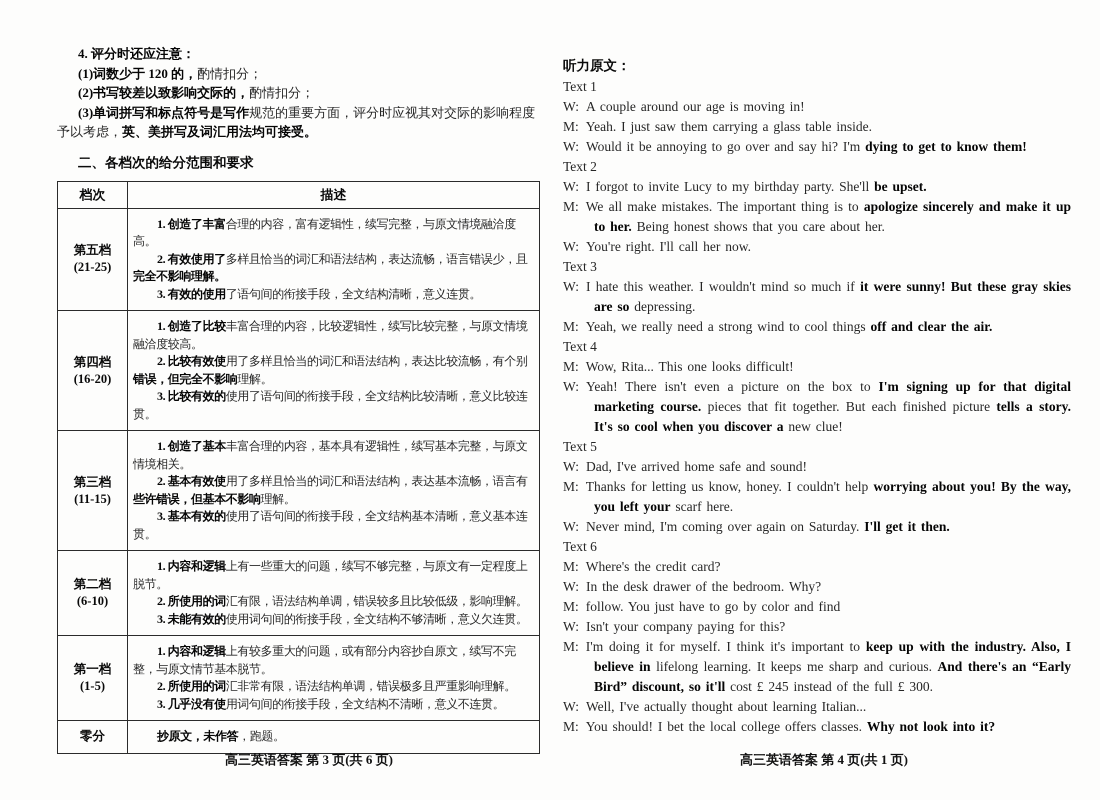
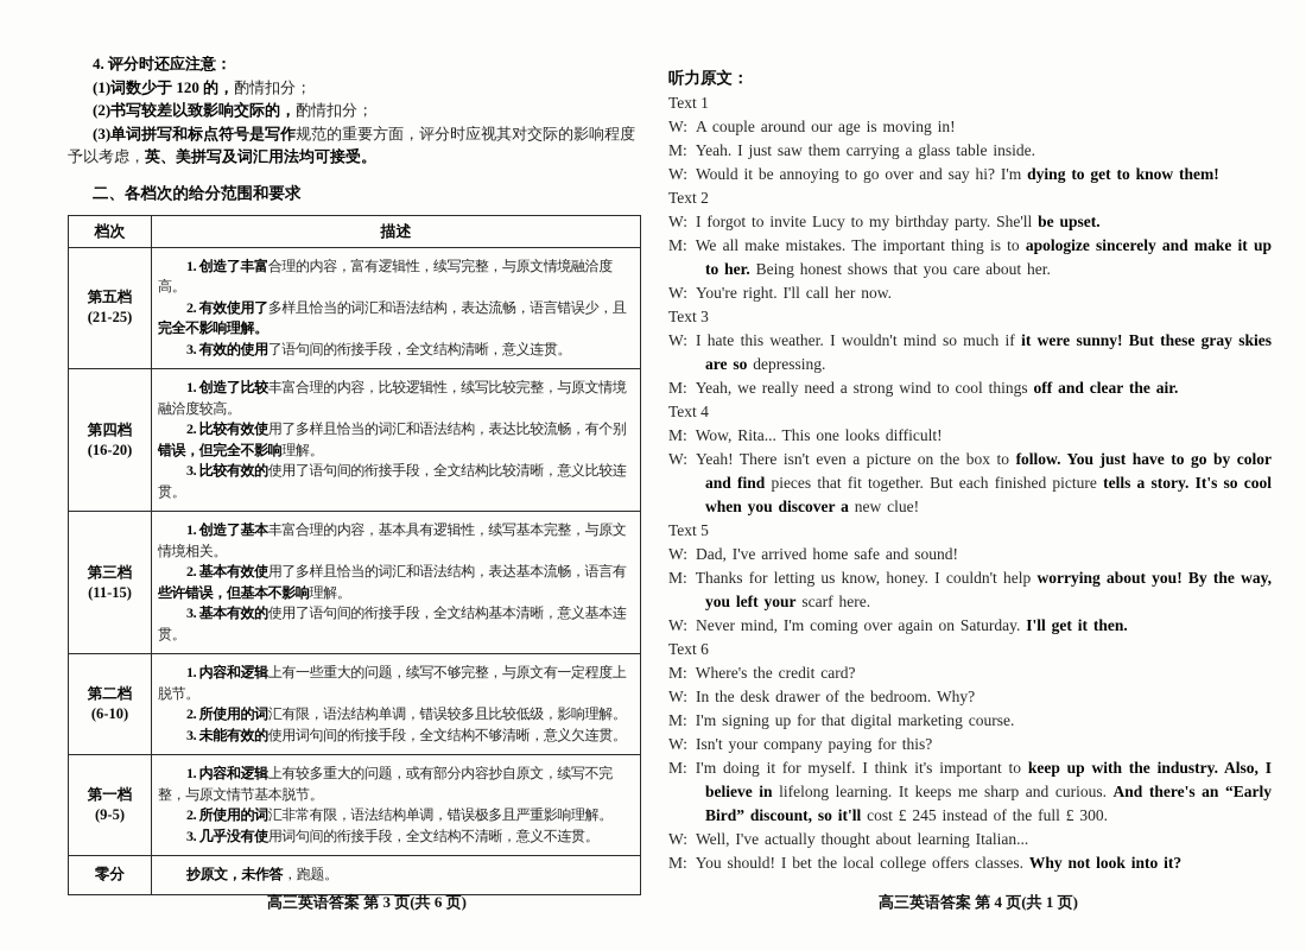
  4. 评分时还应注意：
  (1)词数少于 120 的，酌情扣分；
  (2)书写较差以致影响交际的，酌情扣分；
  (3)单词拼写和标点符号是写作规范的重要方面，评分时应视其对交际的影响程度予以考虑，英、美拼写及词汇用法均可接受。
  二、各档次的给分范围和要求
  档次	描述
  第五档(21-25)	1. 创造了丰富合理的内容，富有逻辑性，续写完整，与原文情境融洽度高。2. 有效使用了多样且恰当的词汇和语法结构，表达流畅，语言错误少，且完全不影响理解。3. 有效的使用了语句间的衔接手段，全文结构清晰，意义连贯。
  第四档(16-20)	1. 创造了比较丰富合理的内容，比较逻辑性，续写比较完整，与原文情境融洽度较高。2. 比较有效使用了多样且恰当的词汇和语法结构，表达比较流畅，有个别错误，但完全不影响理解。3. 比较有效的使用了语句间的衔接手段，全文结构比较清晰，意义比较连贯。
  第三档(11-15)	1. 创造了基本丰富合理的内容，基本具有逻辑性，续写基本完整，与原文情境相关。2. 基本有效使用了多样且恰当的词汇和语法结构，表达基本流畅，语言有些许错误，但基本不影响理解。3. 基本有效的使用了语句间的衔接手段，全文结构基本清晰，意义基本连贯。
  第二档(6-10)	1. 内容和逻辑上有一些重大的问题，续写不够完整，与原文有一定程度上脱节。2. 所使用的词汇有限，语法结构单调，错误较多且比较低级，影响理解。3. 未能有效的使用词句间的衔接手段，全文结构不够清晰，意义欠连贯。
- 第一档(1-5)	1. 内容和逻辑上有较多重大的问题，或有部分内容抄自原文，续写不完整，与原文情节基本脱节。2. 所使用的词汇非常有限，语法结构单调，错误极多且严重影响理解。3. 几乎没有使用词句间的衔接手段，全文结构不清晰，意义不连贯。
+ 第一档(9-5)	1. 内容和逻辑上有较多重大的问题，或有部分内容抄自原文，续写不完整，与原文情节基本脱节。2. 所使用的词汇非常有限，语法结构单调，错误极多且严重影响理解。3. 几乎没有使用词句间的衔接手段，全文结构不清晰，意义不连贯。
  零分	抄原文，未作答，跑题。
  听力原文：
  Text 1
  W: A couple around our age is moving in!
  M: Yeah. I just saw them carrying a glass table inside.
  W: Would it be annoying to go over and say hi? I'm dying to get to know them!
  Text 2
  W: I forgot to invite Lucy to my birthday party. She'll be upset.
  M: We all make mistakes. The important thing is to apologize sincerely and make it up to her. Being honest shows that you care about her.
  W: You're right. I'll call her now.
  Text 3
  W: I hate this weather. I wouldn't mind so much if it were sunny! But these gray skies are so depressing.
  M: Yeah, we really need a strong wind to cool things off and clear the air.
  Text 4
  M: Wow, Rita... This one looks difficult!
- W: Yeah! There isn't even a picture on the box to I'm signing up for that digital marketing course. pieces that fit together. But each finished picture tells a story. It's so cool when you discover a new clue!
+ W: Yeah! There isn't even a picture on the box to follow. You just have to go by color and find pieces that fit together. But each finished picture tells a story. It's so cool when you discover a new clue!
  Text 5
  W: Dad, I've arrived home safe and sound!
  M: Thanks for letting us know, honey. I couldn't help worrying about you! By the way, you left your scarf here.
  W: Never mind, I'm coming over again on Saturday. I'll get it then.
  Text 6
  M: Where's the credit card?
  W: In the desk drawer of the bedroom. Why?
- M: follow. You just have to go by color and find
+ M: I'm signing up for that digital marketing course.
  W: Isn't your company paying for this?
  M: I'm doing it for myself. I think it's important to keep up with the industry. Also, I believe in lifelong learning. It keeps me sharp and curious. And there's an “Early Bird” discount, so it'll cost £ 245 instead of the full £ 300.
  W: Well, I've actually thought about learning Italian...
  M: You should! I bet the local college offers classes. Why not look into it?
  高三英语答案 第 3 页(共 6 页)
  高三英语答案 第 4 页(共 1 页)
